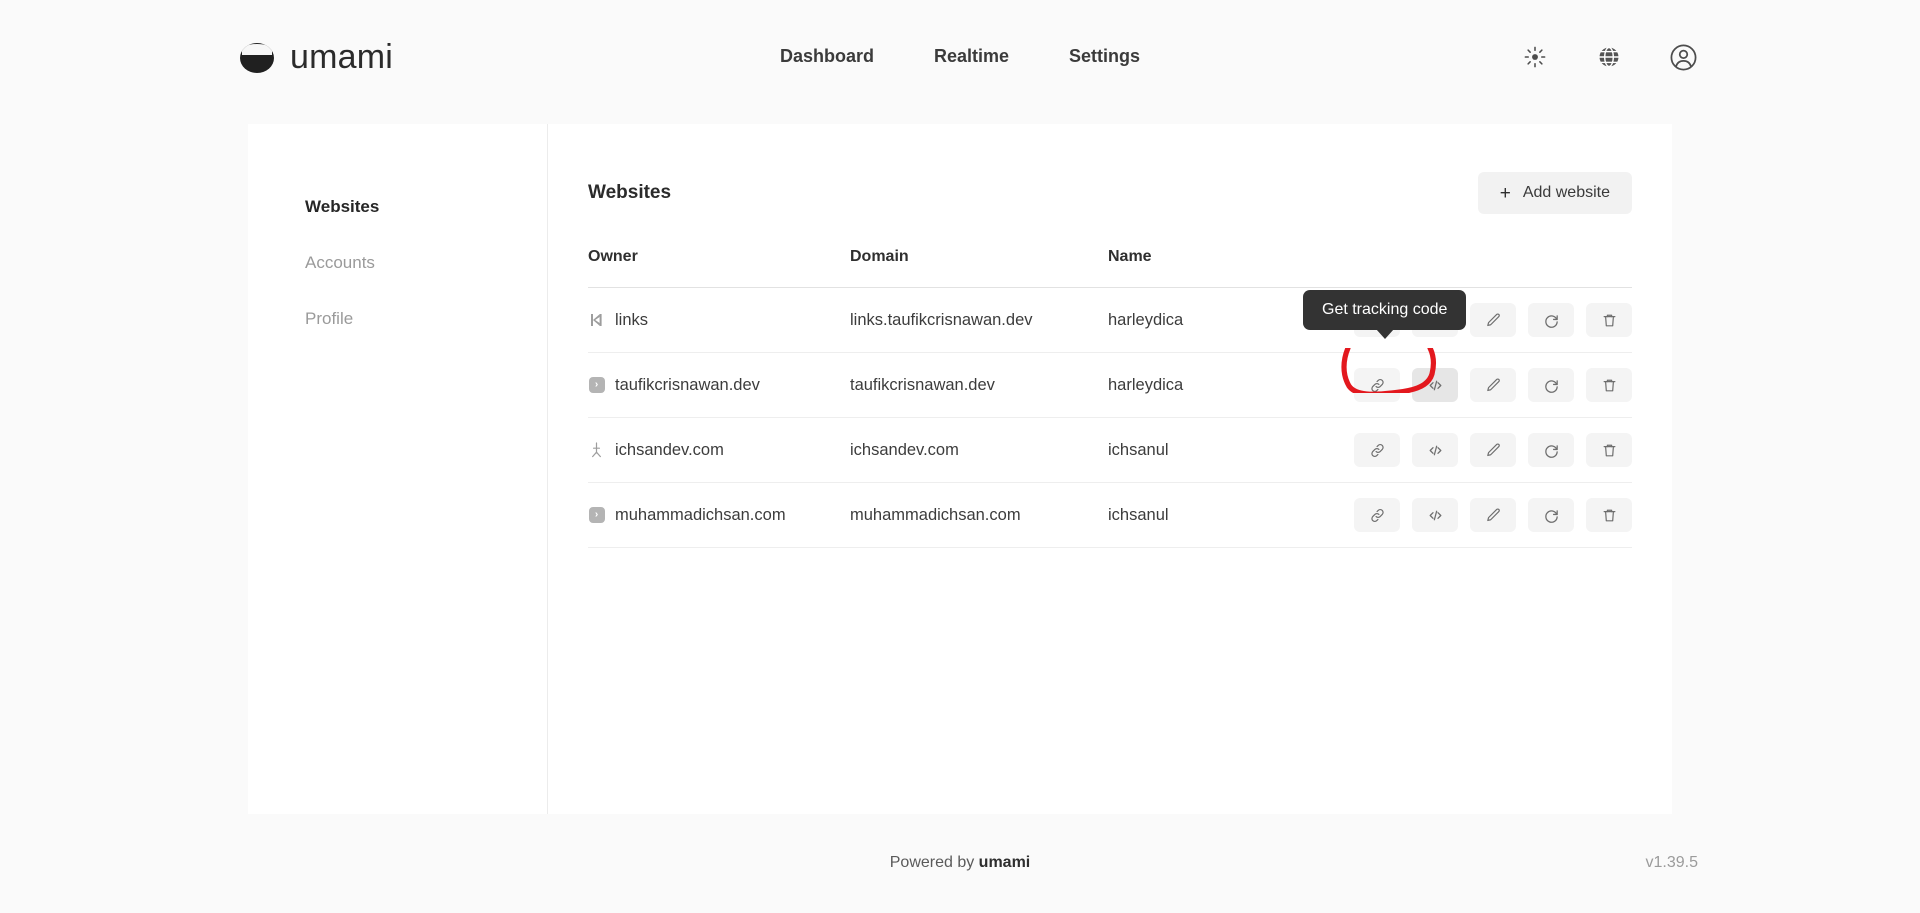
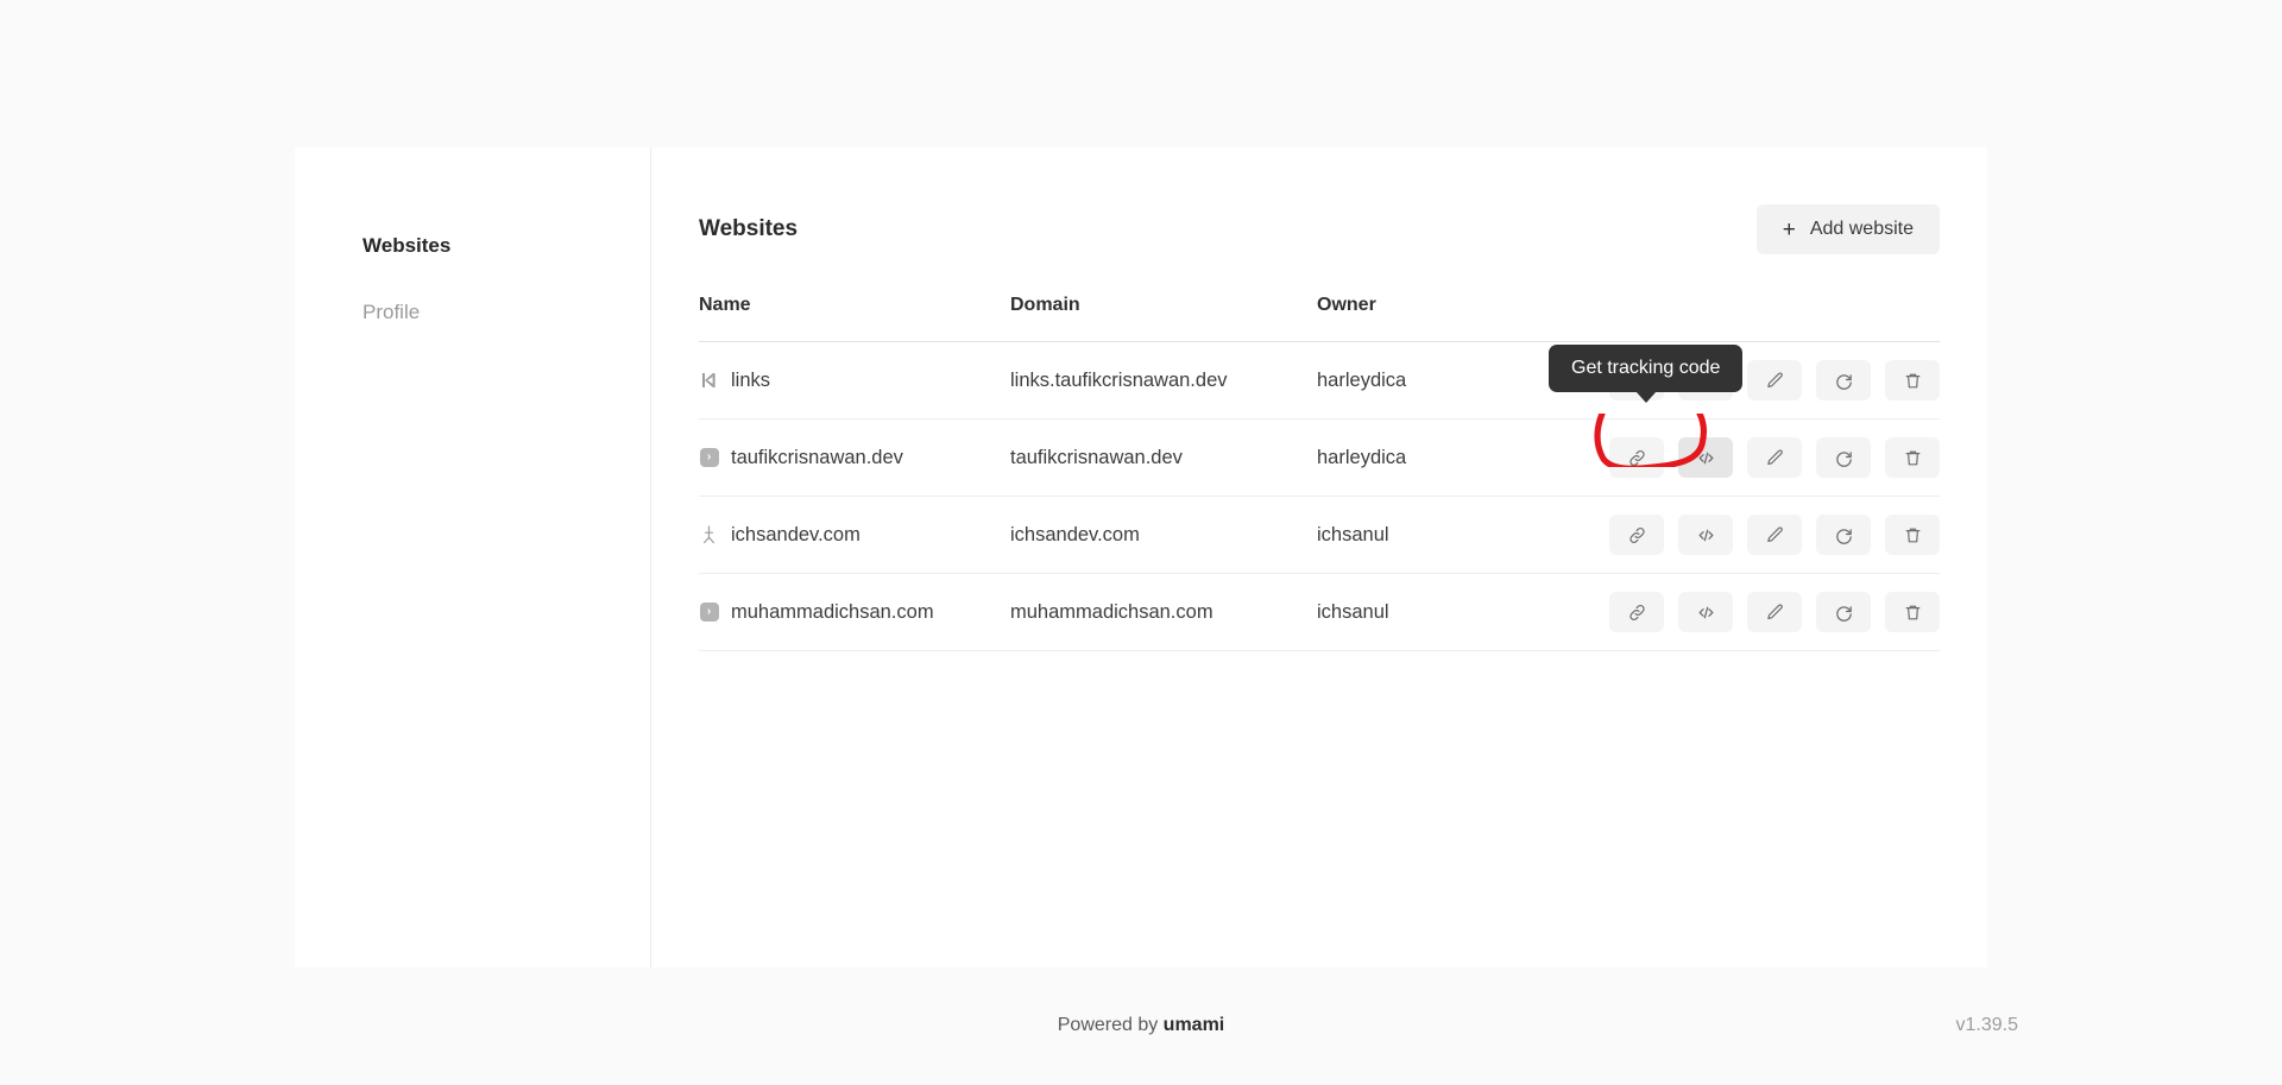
- umami
- Dashboard
- Realtime
- Settings
  Websites
- Accounts
  Profile
  Websites
  +
  Add website
- Owner
+ Name
  Domain
- Name
+ Owner
  links
  links.taufikcrisnawan.dev
  harleydica
  ›
  taufikcrisnawan.dev
  taufikcrisnawan.dev
  harleydica
  ichsandev.com
  ichsandev.com
  ichsanul
  ›
  muhammadichsan.com
  muhammadichsan.com
  ichsanul
  Get tracking code
  Powered by umami
  v1.39.5
